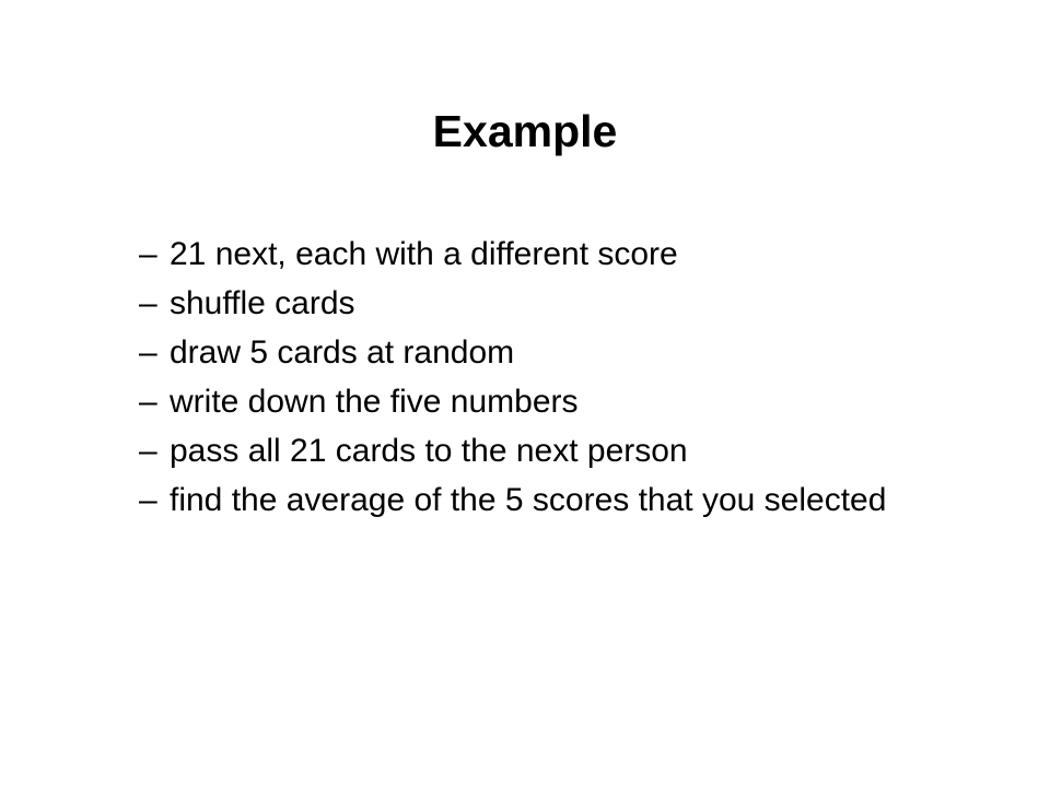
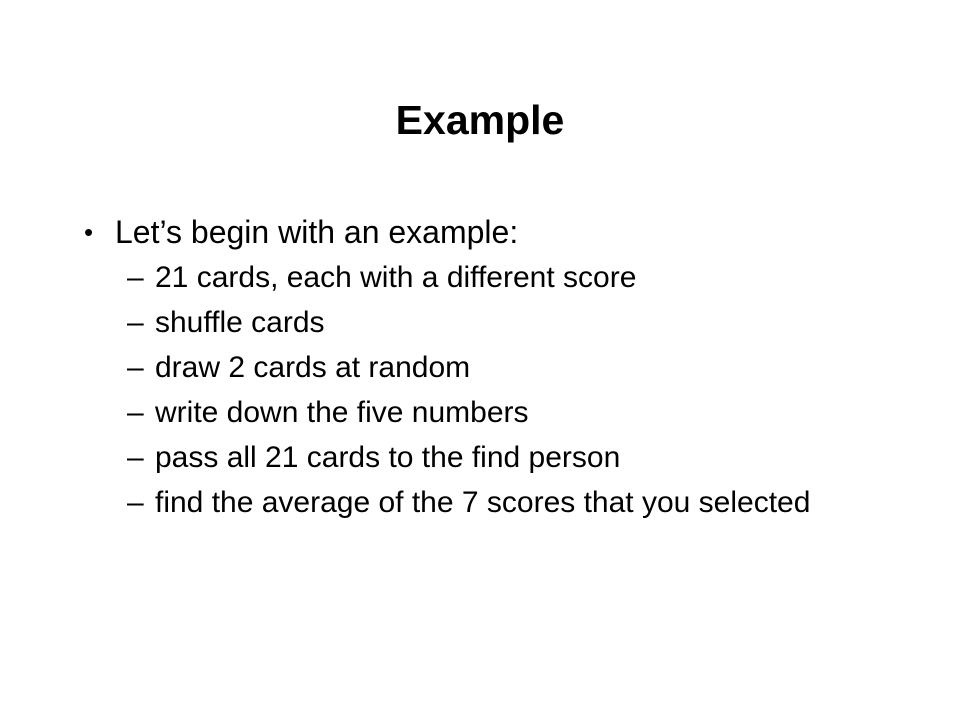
  Example
+ •
+ Let’s begin with an example:
  –
- 21 next, each with a different score
+ 21 cards, each with a different score
  –
  shuffle cards
  –
- draw 5 cards at random
+ draw 2 cards at random
  –
  write down the five numbers
  –
- pass all 21 cards to the next person
+ pass all 21 cards to the find person
  –
- find the average of the 5 scores that you selected
+ find the average of the 7 scores that you selected
